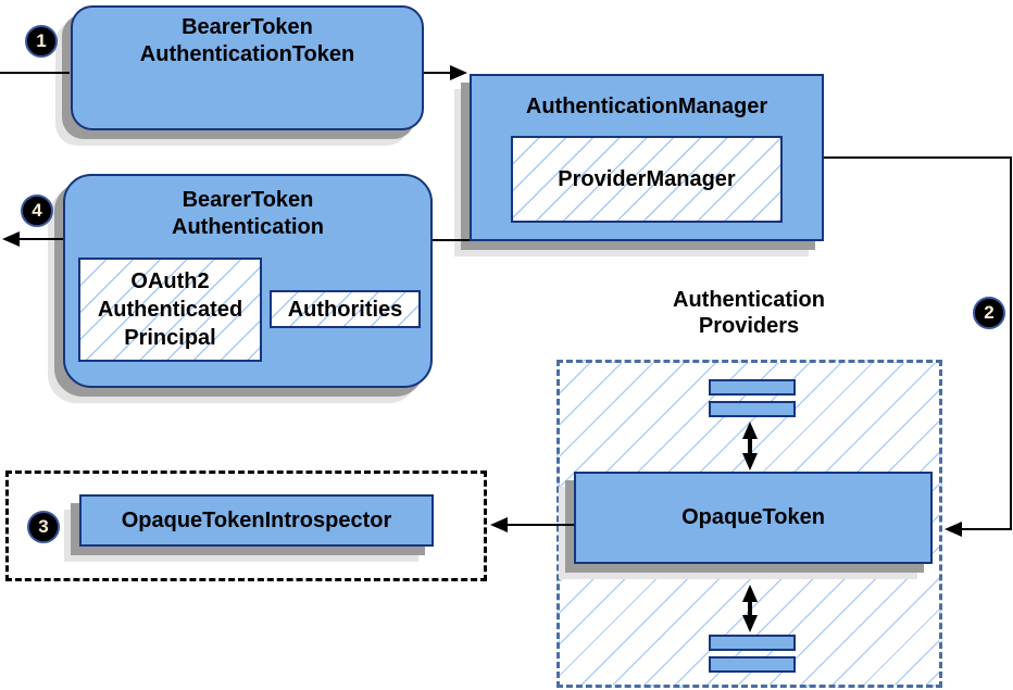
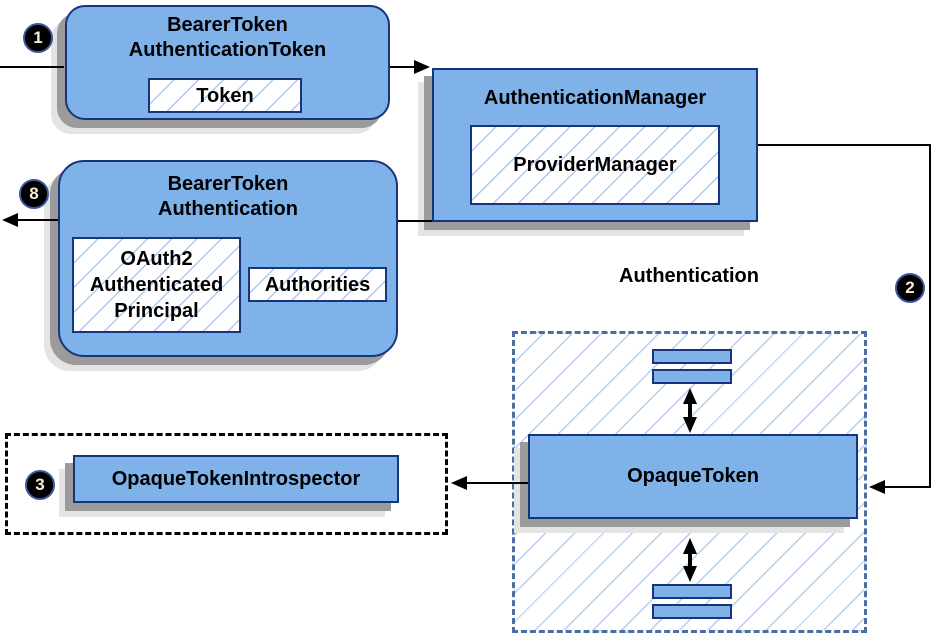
  1
  2
  3
- 4
+ 8
  BearerToken
  AuthenticationToken
+ Token
  AuthenticationManager
  ProviderManager
  BearerToken
  Authentication
  OAuth2
  Authenticated
  Principal
  Authorities
  Authentication
- Providers
  OpaqueToken
  OpaqueTokenIntrospector
